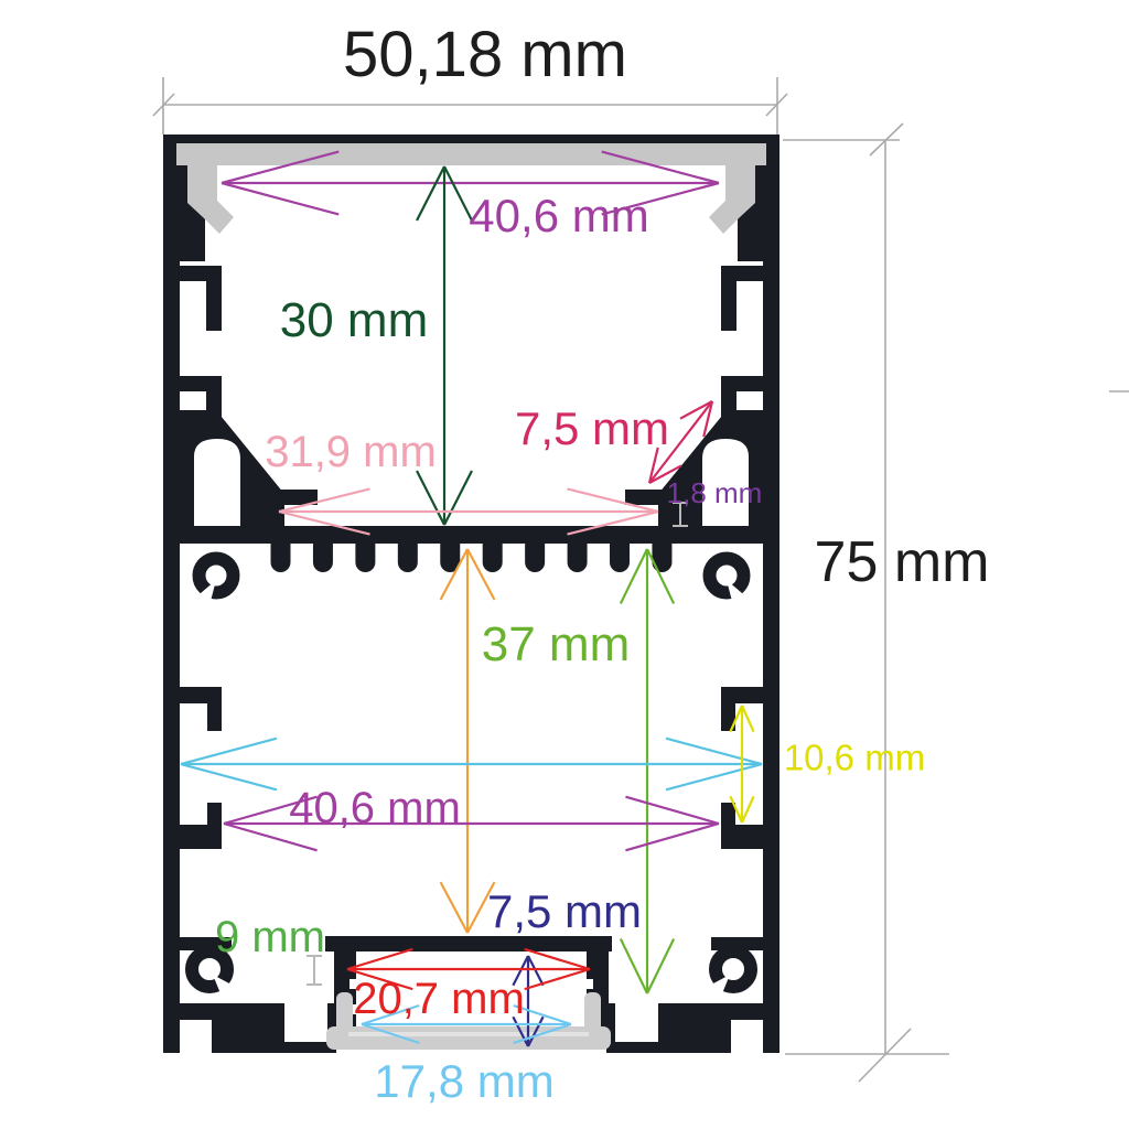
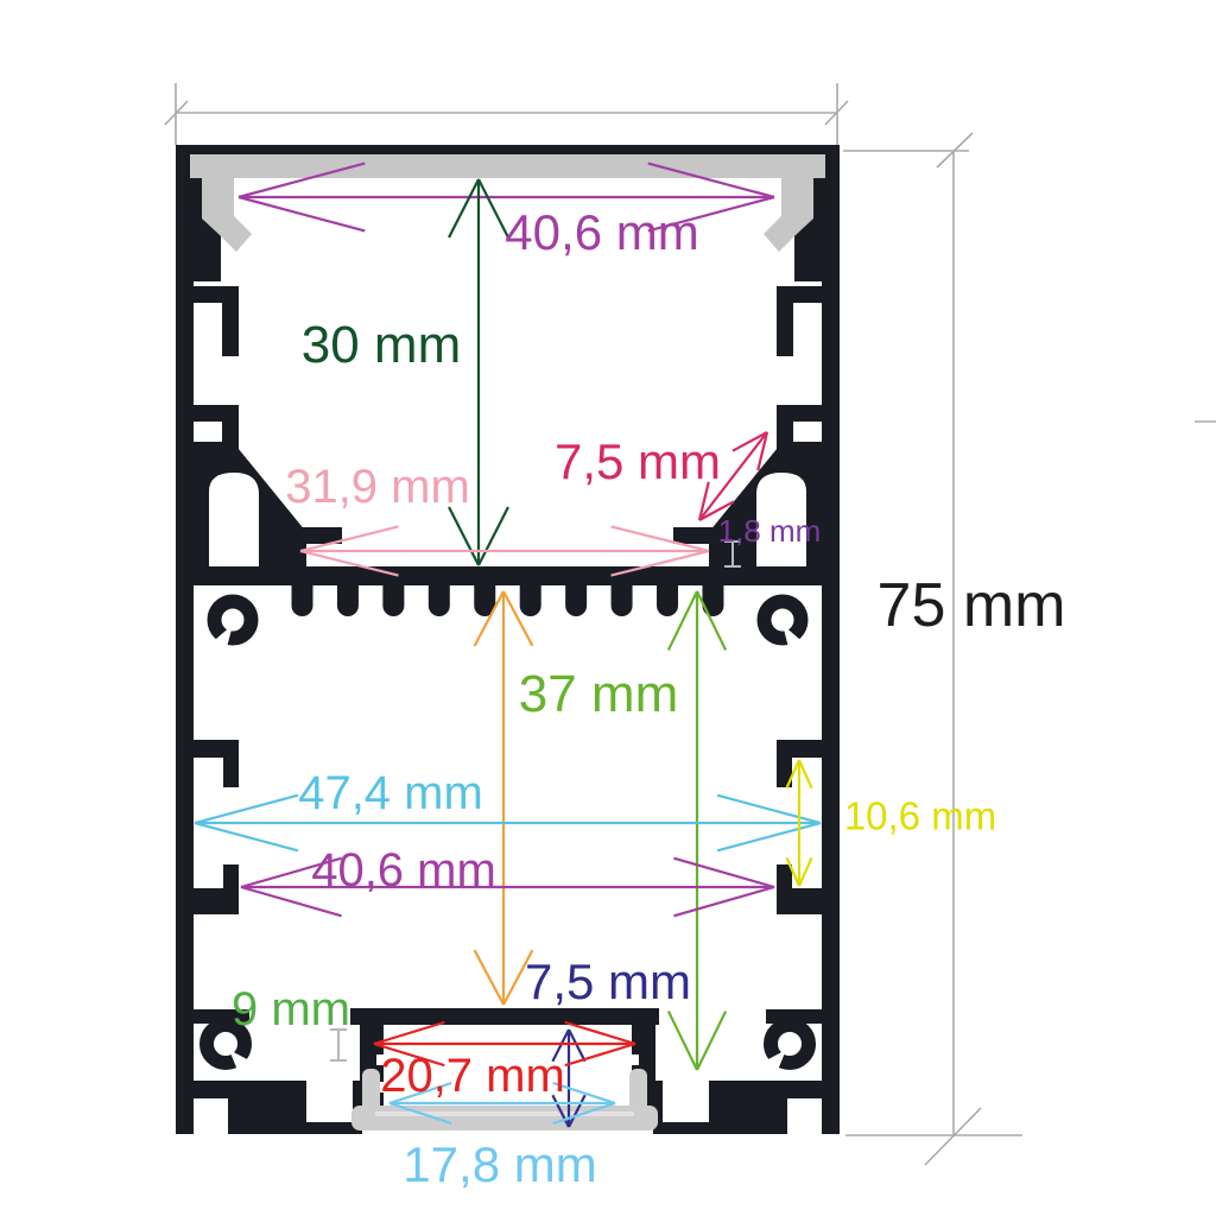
- 50,18 mm
  75 mm
  40,6 mm
  30 mm
  7,5 mm
  31,9 mm
  1,8 mm
  37 mm
+ 47,4 mm
  40,6 mm
  10,6 mm
  7,5 mm
  9 mm
  20,7 mm
  17,8 mm
